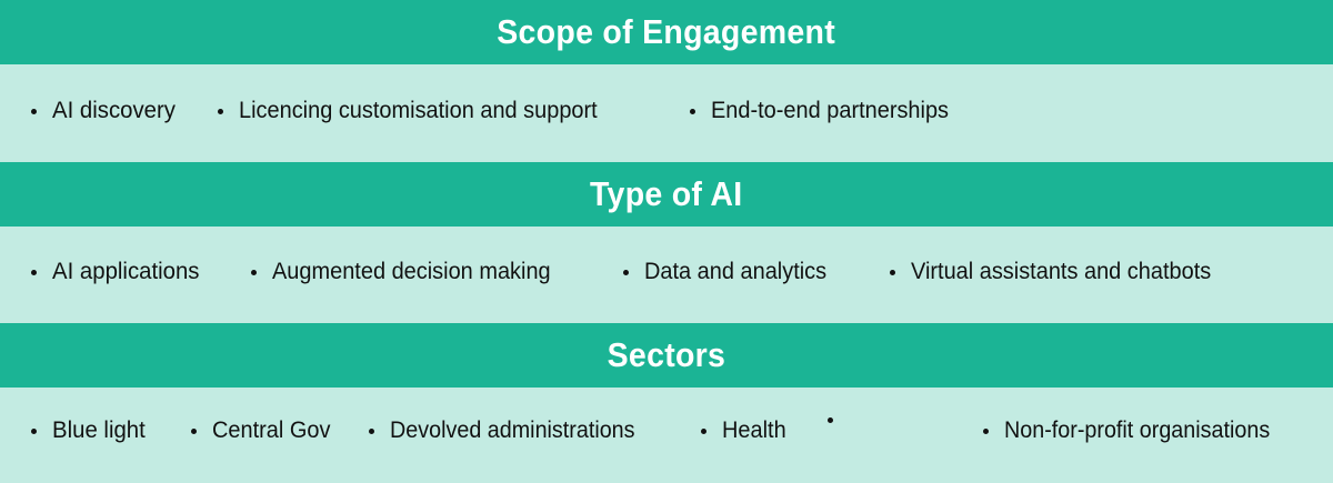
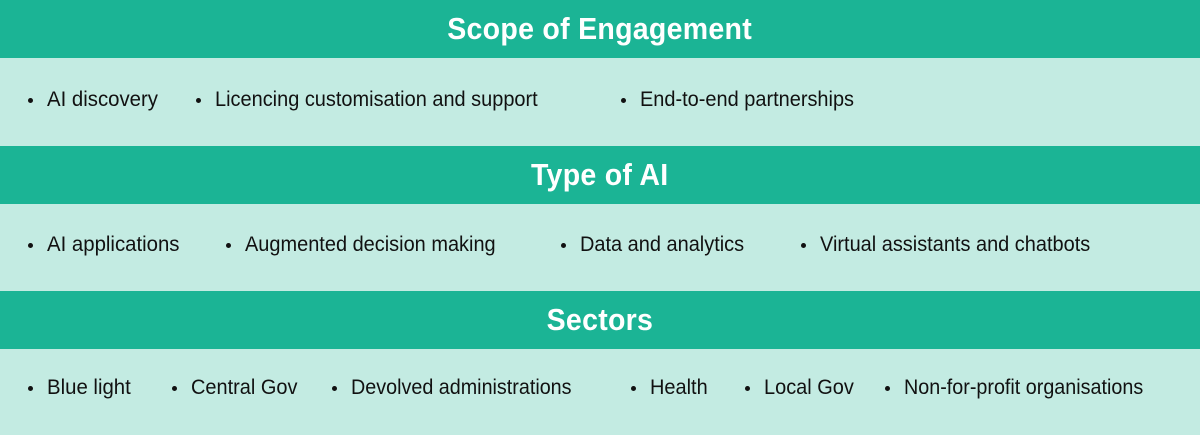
  Scope of Engagement
  AI discovery
  Licencing customisation and support
  End-to-end partnerships
  Type of AI
  AI applications
  Augmented decision making
  Data and analytics
  Virtual assistants and chatbots
  Sectors
  Blue light
  Central Gov
  Devolved administrations
  Health
+ Local Gov
  Non-for-profit organisations
